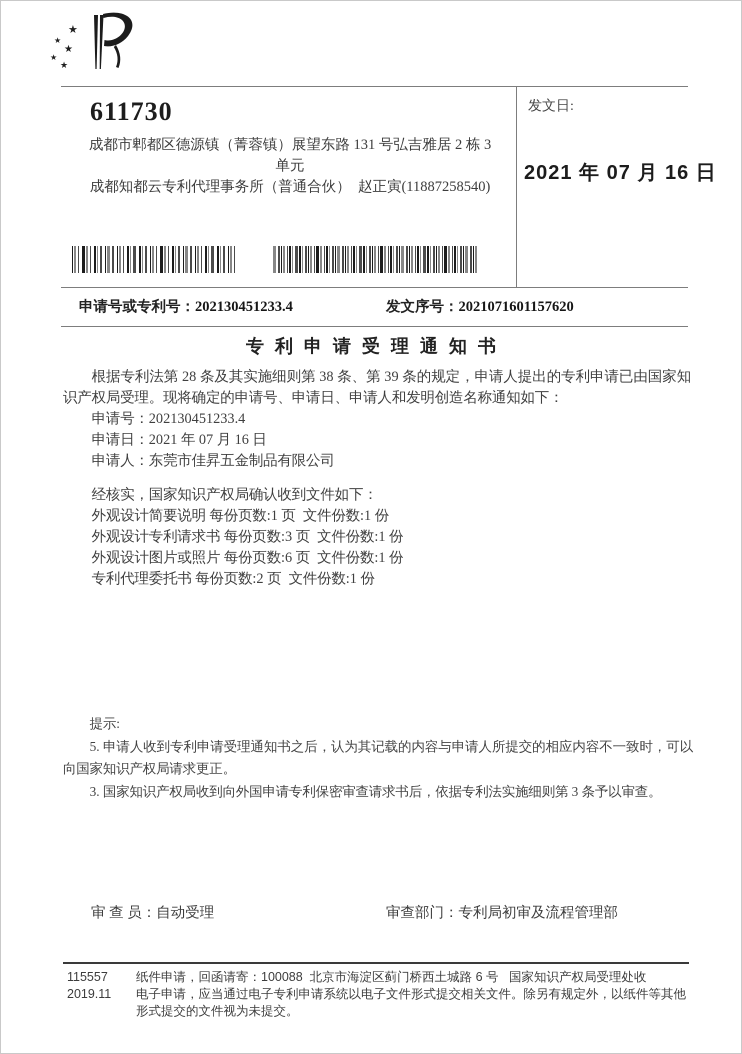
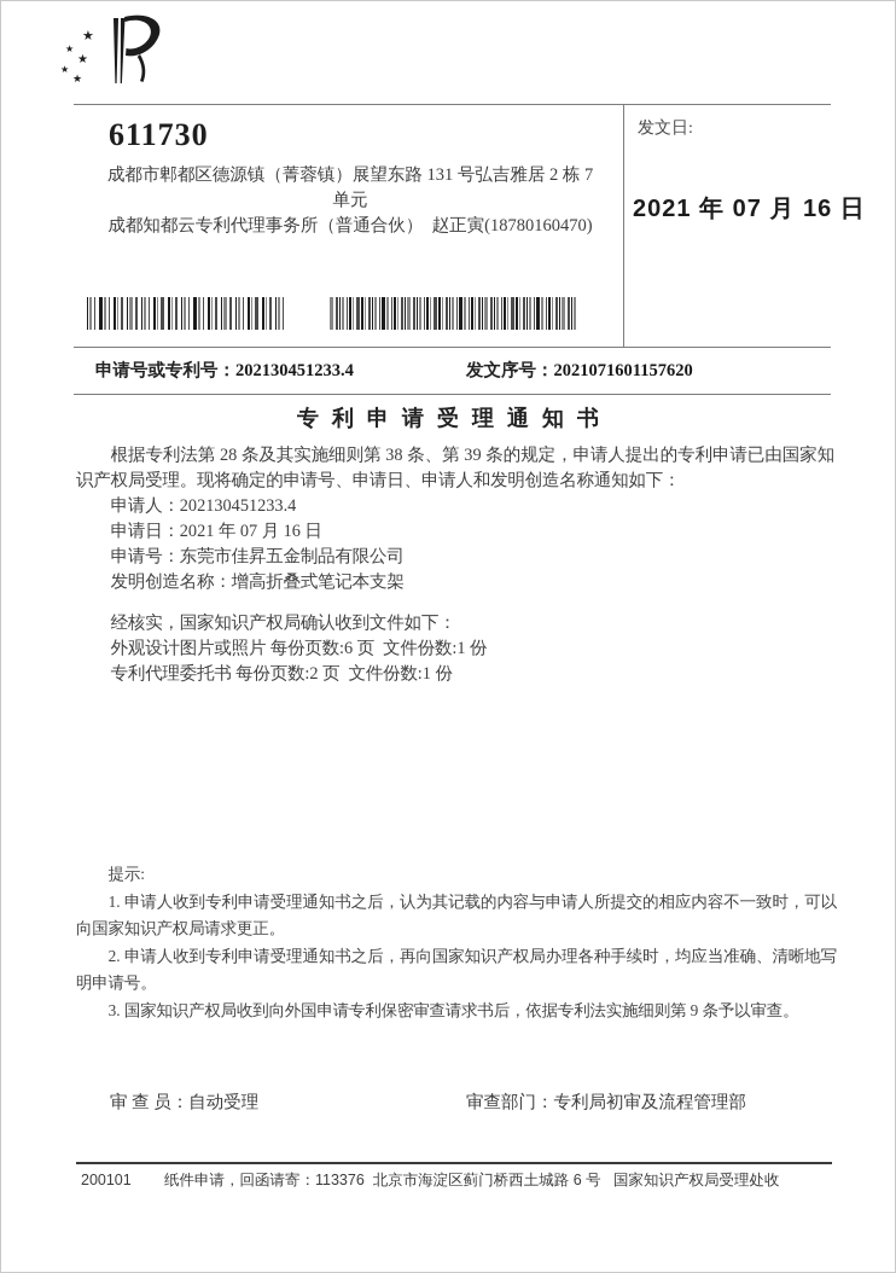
  ★
  ★
  ★
  ★
  ★
  611730
- 成都市郫都区德源镇（菁蓉镇）展望东路 131 号弘吉雅居 2 栋 3 单元
+ 成都市郫都区德源镇（菁蓉镇）展望东路 131 号弘吉雅居 2 栋 7 单元
- 成都知都云专利代理事务所（普通合伙） 赵正寅(11887258540)
+ 成都知都云专利代理事务所（普通合伙） 赵正寅(18780160470)
  发文日:
  2021 年 07 月 16 日
  申请号或专利号：202130451233.4
  发文序号：2021071601157620
  专利申请受理通知书
  根据专利法第 28 条及其实施细则第 38 条、第 39 条的规定，申请人提出的专利申请已由国家知识产权局受理。现将确定的申请号、申请日、申请人和发明创造名称通知如下：
- 申请号：202130451233.4
+ 申请人：202130451233.4
  申请日：2021 年 07 月 16 日
- 申请人：东莞市佳昇五金制品有限公司
+ 申请号：东莞市佳昇五金制品有限公司
+ 发明创造名称：增高折叠式笔记本支架
  经核实，国家知识产权局确认收到文件如下：
- 外观设计简要说明 每份页数:1 页 文件份数:1 份
- 外观设计专利请求书 每份页数:3 页 文件份数:1 份
  外观设计图片或照片 每份页数:6 页 文件份数:1 份
  专利代理委托书 每份页数:2 页 文件份数:1 份
  提示:
- 5. 申请人收到专利申请受理通知书之后，认为其记载的内容与申请人所提交的相应内容不一致时，可以向国家知识产权局请求更正。
+ 1. 申请人收到专利申请受理通知书之后，认为其记载的内容与申请人所提交的相应内容不一致时，可以向国家知识产权局请求更正。
+ 2. 申请人收到专利申请受理通知书之后，再向国家知识产权局办理各种手续时，均应当准确、清晰地写明申请号。
- 3. 国家知识产权局收到向外国申请专利保密审查请求书后，依据专利法实施细则第 3 条予以审查。
+ 3. 国家知识产权局收到向外国申请专利保密审查请求书后，依据专利法实施细则第 9 条予以审查。
  审 查 员：自动受理
  审查部门：专利局初审及流程管理部
- 115557
+ 200101
- 纸件申请，回函请寄：100088 北京市海淀区蓟门桥西土城路 6 号 国家知识产权局受理处收
+ 纸件申请，回函请寄：113376 北京市海淀区蓟门桥西土城路 6 号 国家知识产权局受理处收
- 2019.11
- 电子申请，应当通过电子专利申请系统以电子文件形式提交相关文件。除另有规定外，以纸件等其他形式提交的文件视为未提交。
